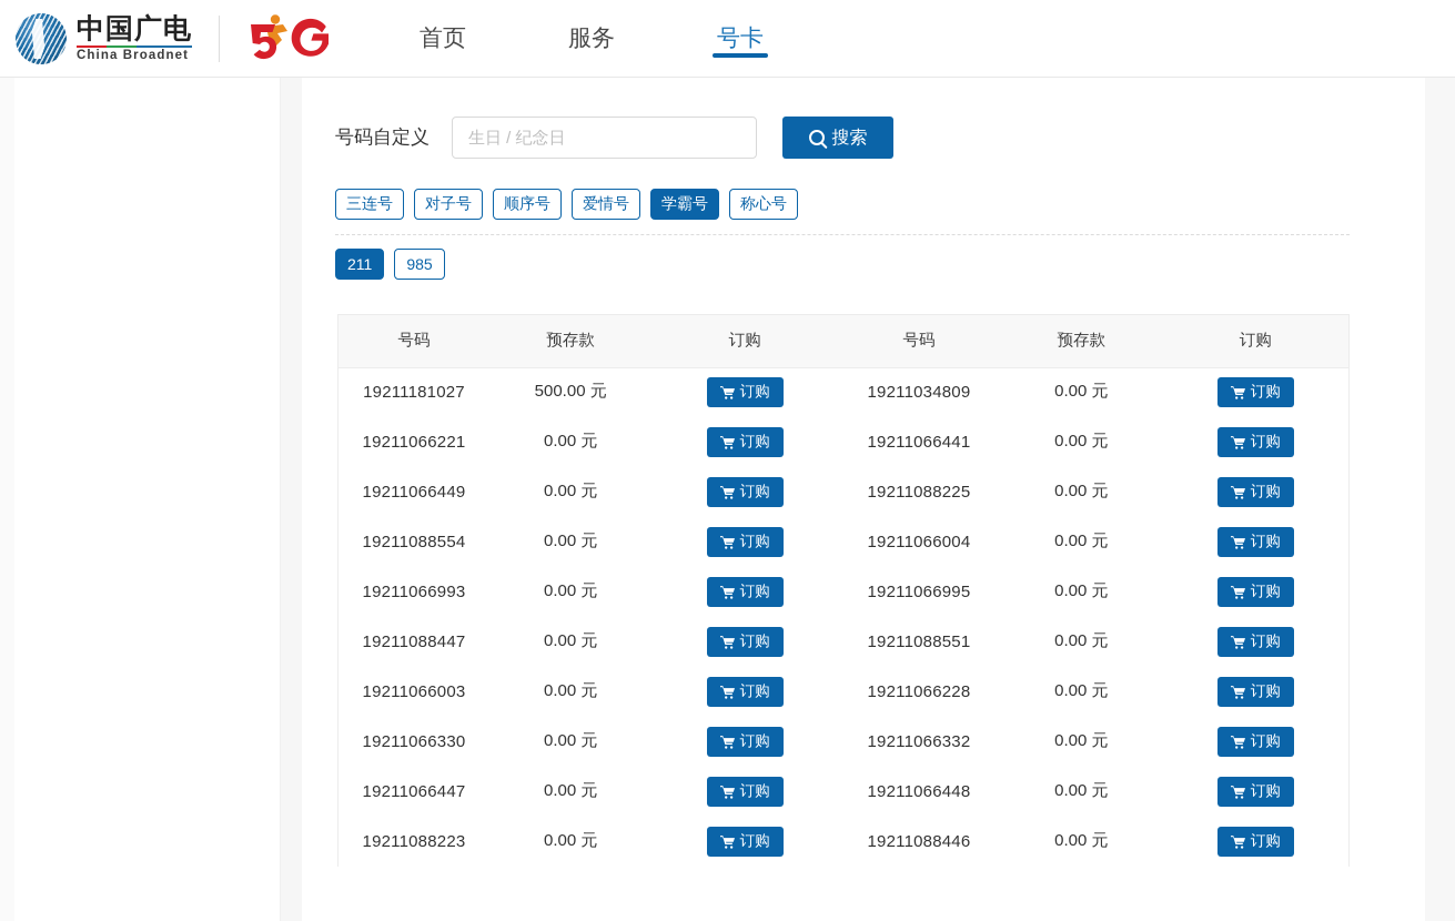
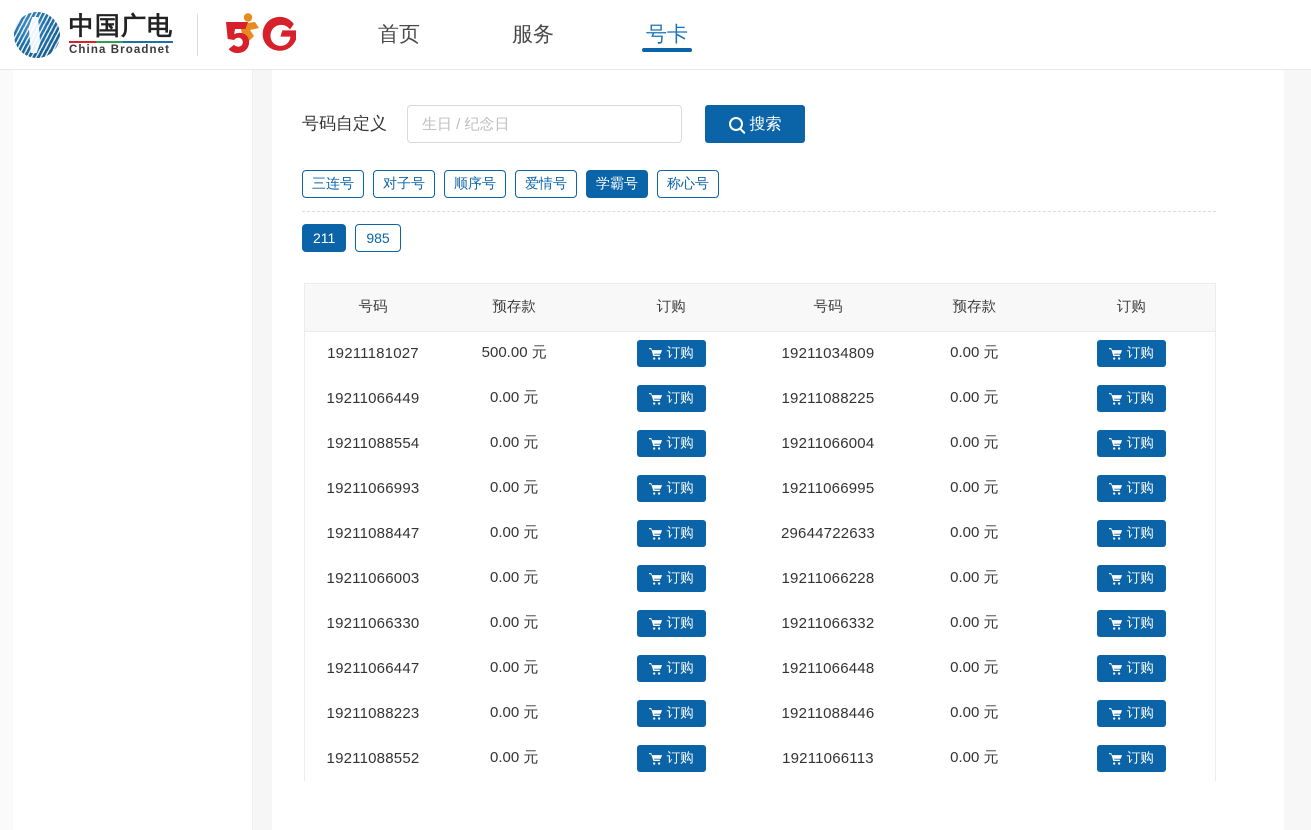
  中国广电
  China Broadnet
  首页
  服务
  号卡
  号码自定义
  生日 / 纪念日
  搜索
  三连号
  对子号
  顺序号
  爱情号
  学霸号
  称心号
  211
  985
  号码	预存款	订购	号码	预存款	订购
  19211181027	500.00 元	订购	19211034809	0.00 元	订购
- 19211066221	0.00 元	订购	19211066441	0.00 元	订购
  19211066449	0.00 元	订购	19211088225	0.00 元	订购
  19211088554	0.00 元	订购	19211066004	0.00 元	订购
  19211066993	0.00 元	订购	19211066995	0.00 元	订购
- 19211088447	0.00 元	订购	19211088551	0.00 元	订购
+ 19211088447	0.00 元	订购	29644722633	0.00 元	订购
  19211066003	0.00 元	订购	19211066228	0.00 元	订购
  19211066330	0.00 元	订购	19211066332	0.00 元	订购
  19211066447	0.00 元	订购	19211066448	0.00 元	订购
  19211088223	0.00 元	订购	19211088446	0.00 元	订购
+ 19211088552	0.00 元	订购	19211066113	0.00 元	订购
